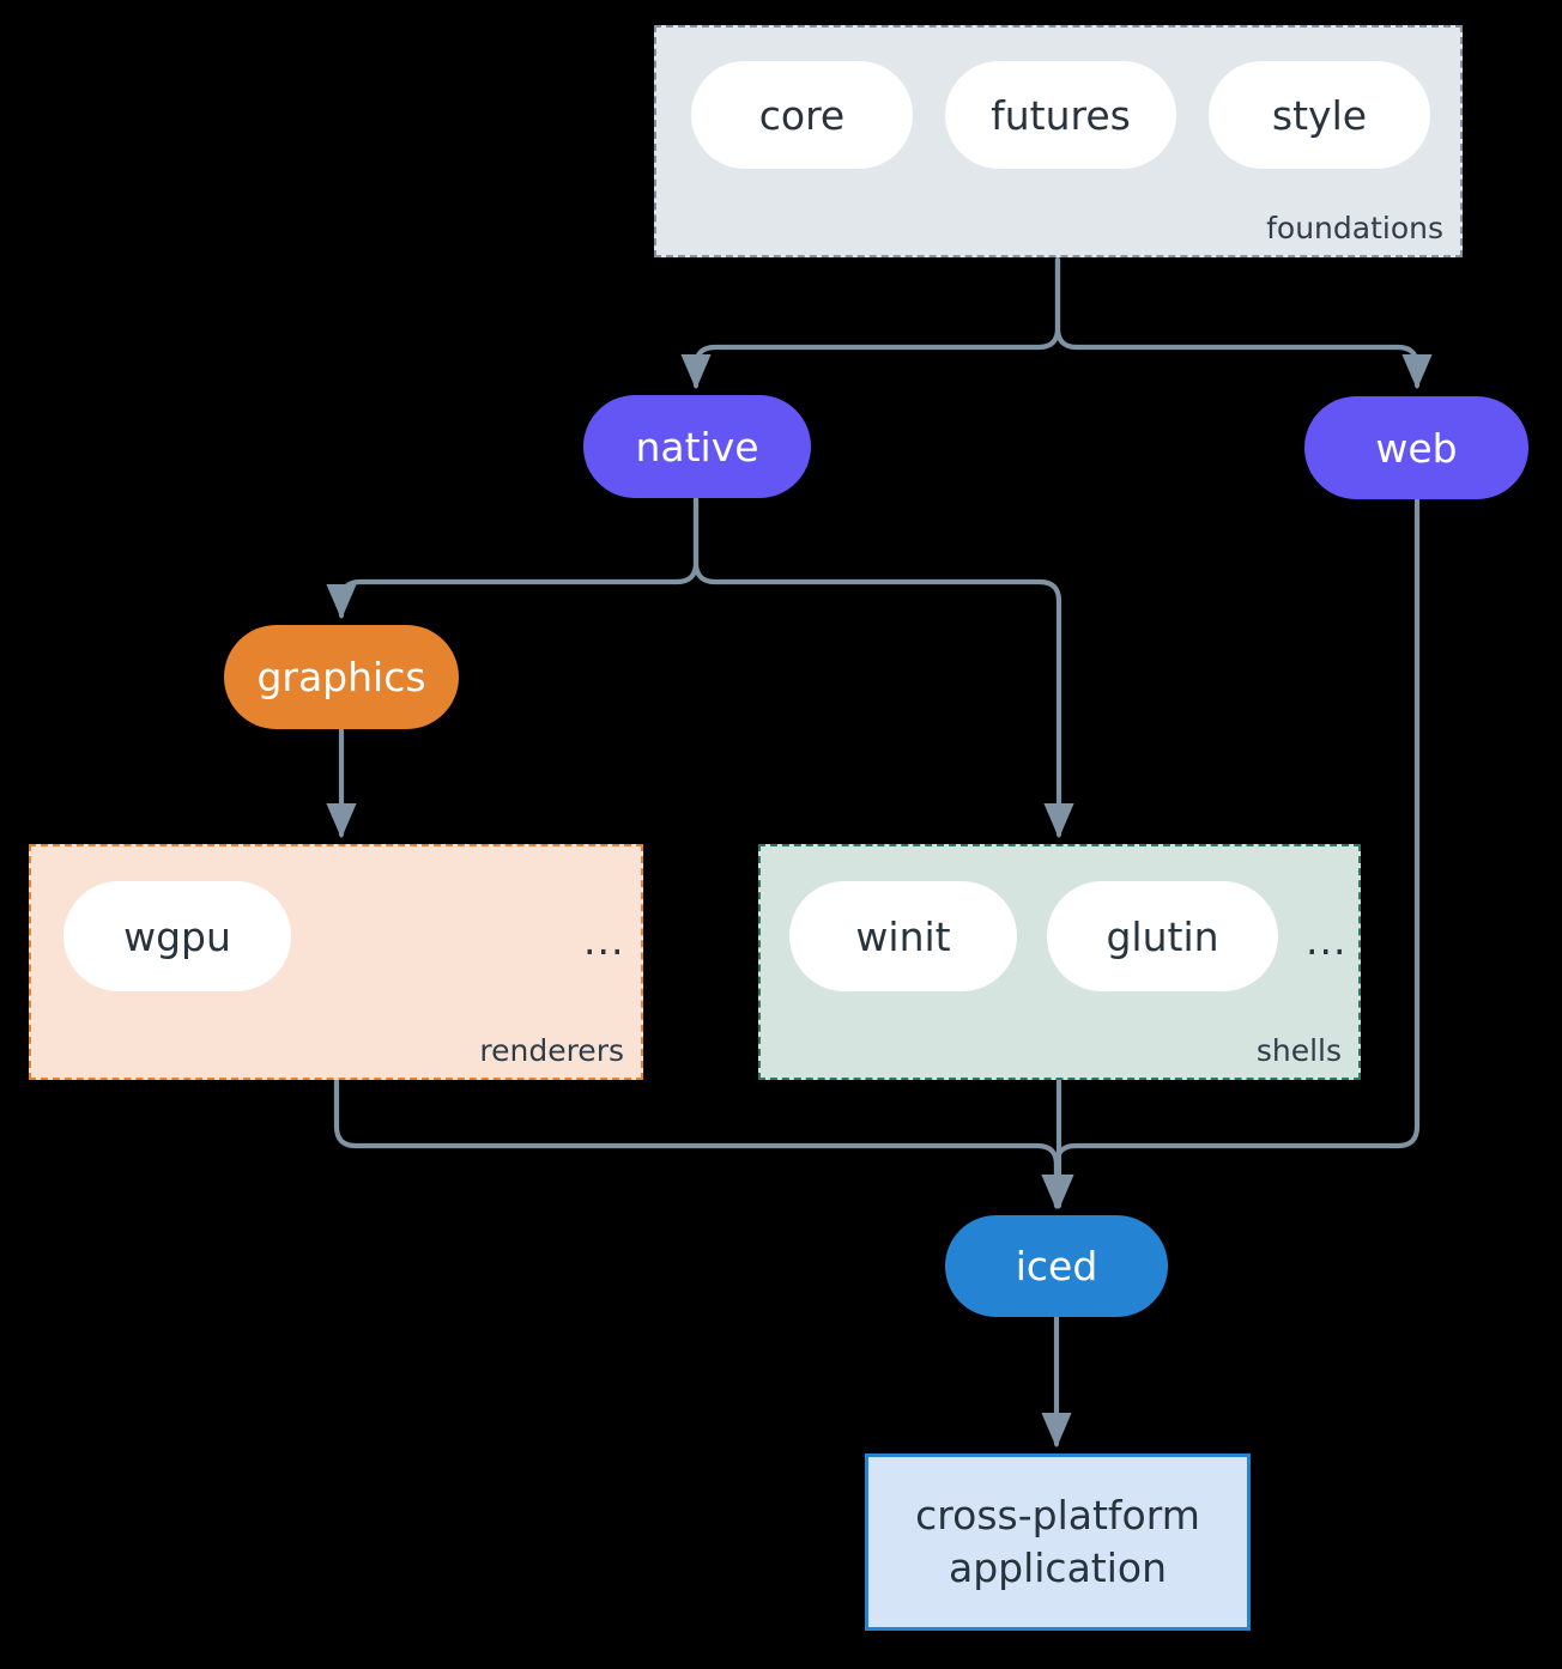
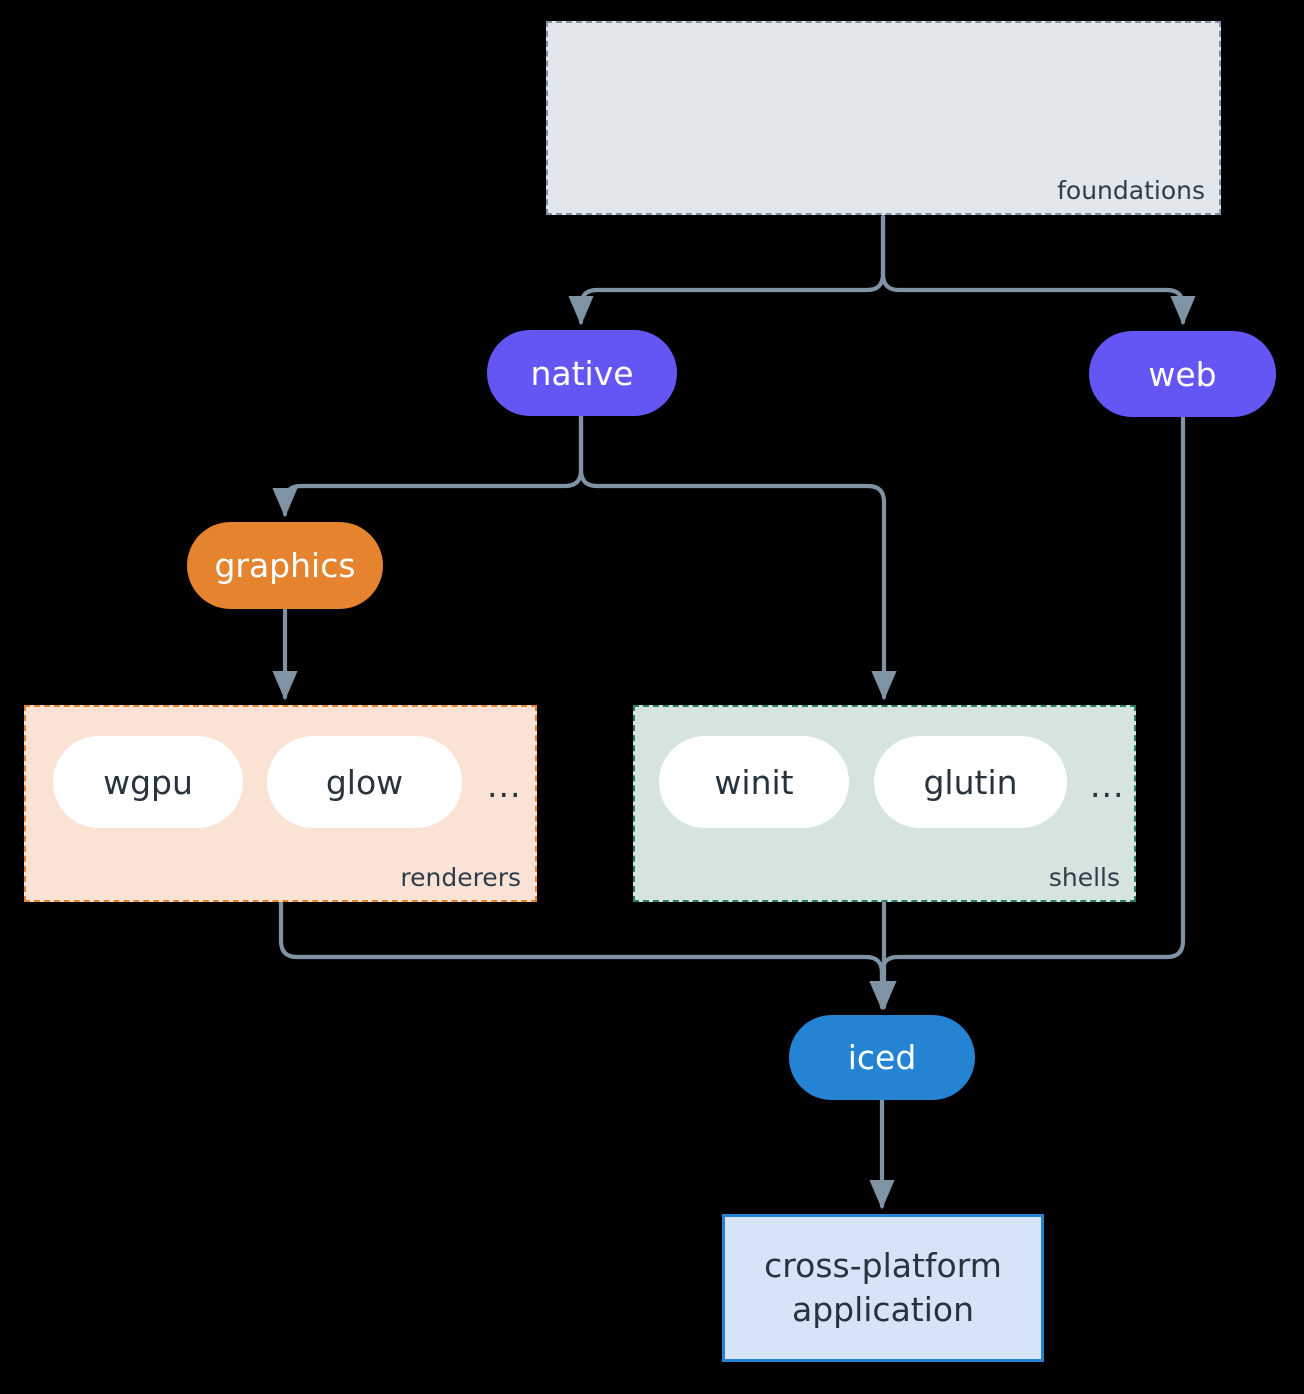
- core
- futures
- style
  foundations
  native
  web
  graphics
  wgpu
+ glow
  ...
  renderers
  winit
  glutin
  ...
  shells
  iced
  cross-platform
  application
